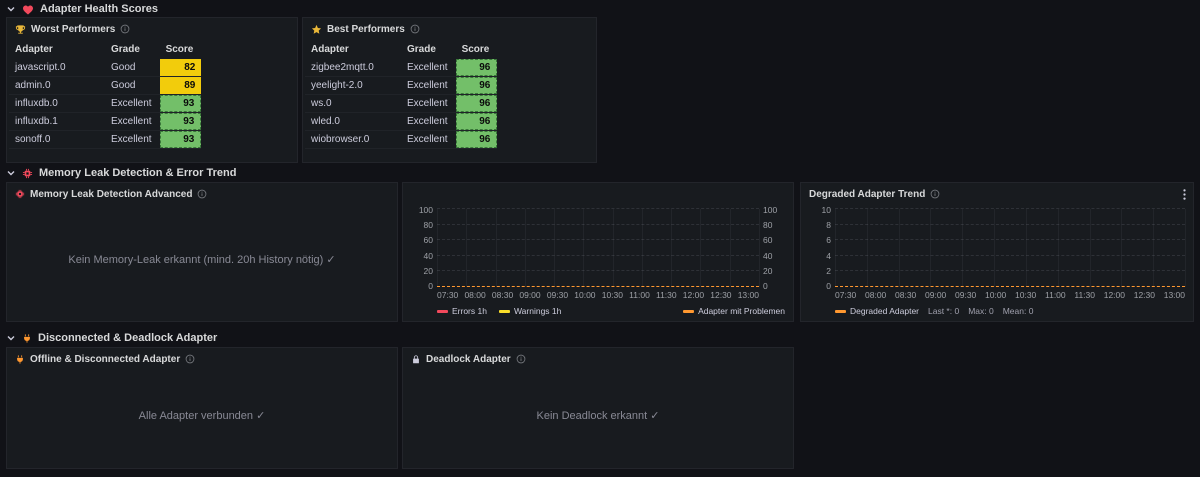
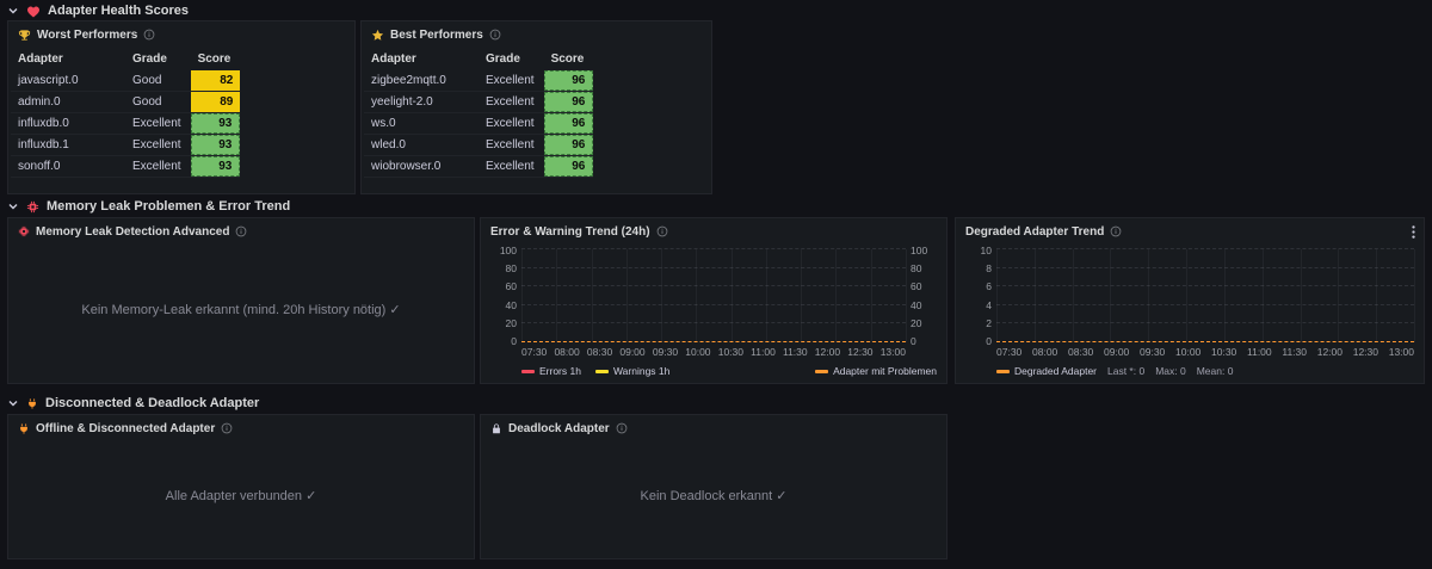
  Adapter Health Scores
  Worst Performers
  Adapter	Grade	Score
  javascript.0	Good	82
  admin.0	Good	89
  influxdb.0	Excellent	93
  influxdb.1	Excellent	93
  sonoff.0	Excellent	93
  Best Performers
  Adapter	Grade	Score
  zigbee2mqtt.0	Excellent	96
  yeelight-2.0	Excellent	96
  ws.0	Excellent	96
  wled.0	Excellent	96
  wiobrowser.0	Excellent	96
- Memory Leak Detection & Error Trend
+ Memory Leak Problemen & Error Trend
  Memory Leak Detection Advanced
  Kein Memory-Leak erkannt (mind. 20h History nötig) ✓
+ Error & Warning Trend (24h)
  100
  80
  60
  40
  20
  0
  100
  80
  60
  40
  20
  0
  07:30
  08:00
  08:30
  09:00
  09:30
  10:00
  10:30
  11:00
  11:30
  12:00
  12:30
  13:00
  Errors 1h
  Warnings 1h
  Adapter mit Problemen
  Degraded Adapter Trend
  10
  8
  6
  4
  2
  0
  07:30
  08:00
  08:30
  09:00
  09:30
  10:00
  10:30
  11:00
  11:30
  12:00
  12:30
  13:00
  Degraded Adapter
  Last *: 0
  Max: 0
  Mean: 0
  Disconnected & Deadlock Adapter
  Offline & Disconnected Adapter
  Alle Adapter verbunden ✓
  Deadlock Adapter
  Kein Deadlock erkannt ✓
